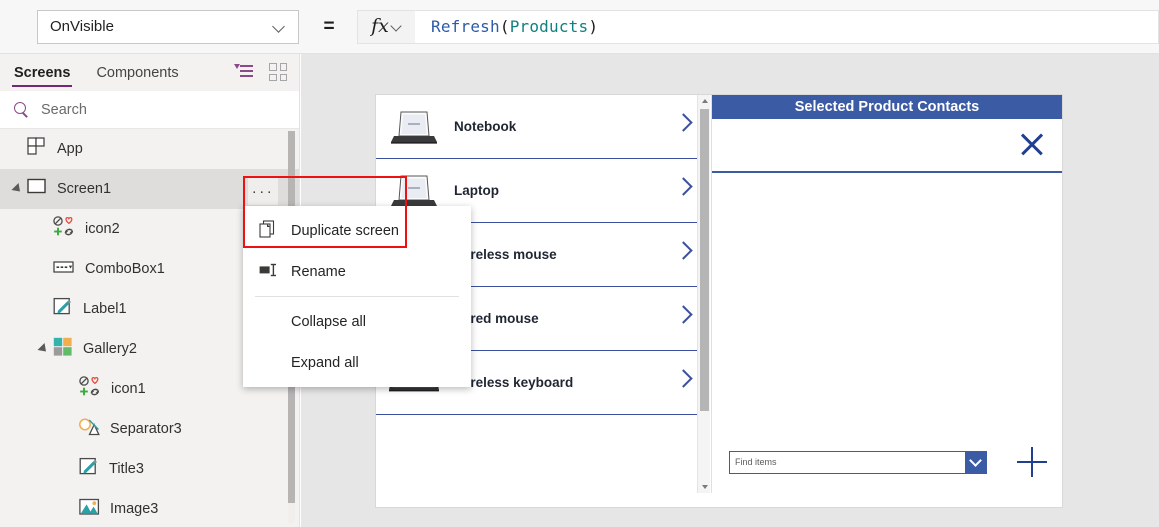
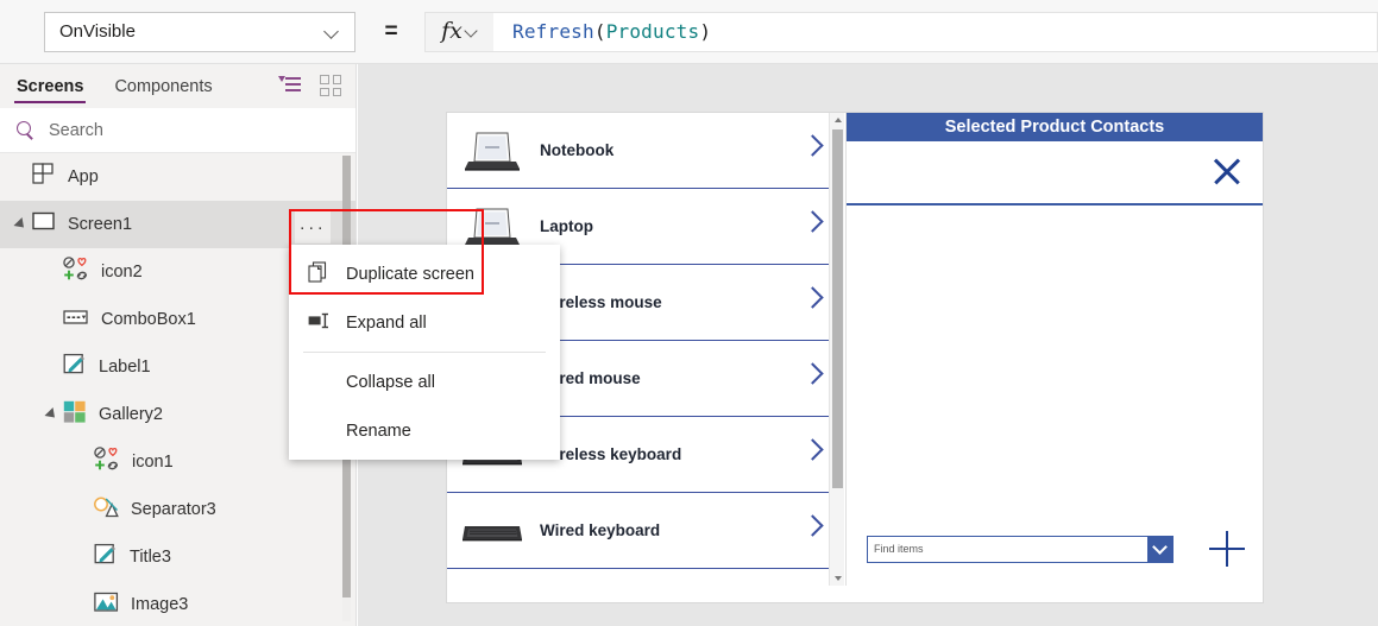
  OnVisible
  =
  fx
  Refresh
  (
  Products
  )
  Screens
  Components
  Search
  App
  Screen1
  icon2
  ComboBox1
  Label1
  Gallery2
  icon1
  Separator3
  Title3
  Image3
  Notebook
  Laptop
  reless mouse
  red mouse
  reless keyboard
+ Wired keyboard
  Selected Product Contacts
  Find items
  ···
  Duplicate screen
- Rename
+ Expand all
  Collapse all
- Expand all
+ Rename
